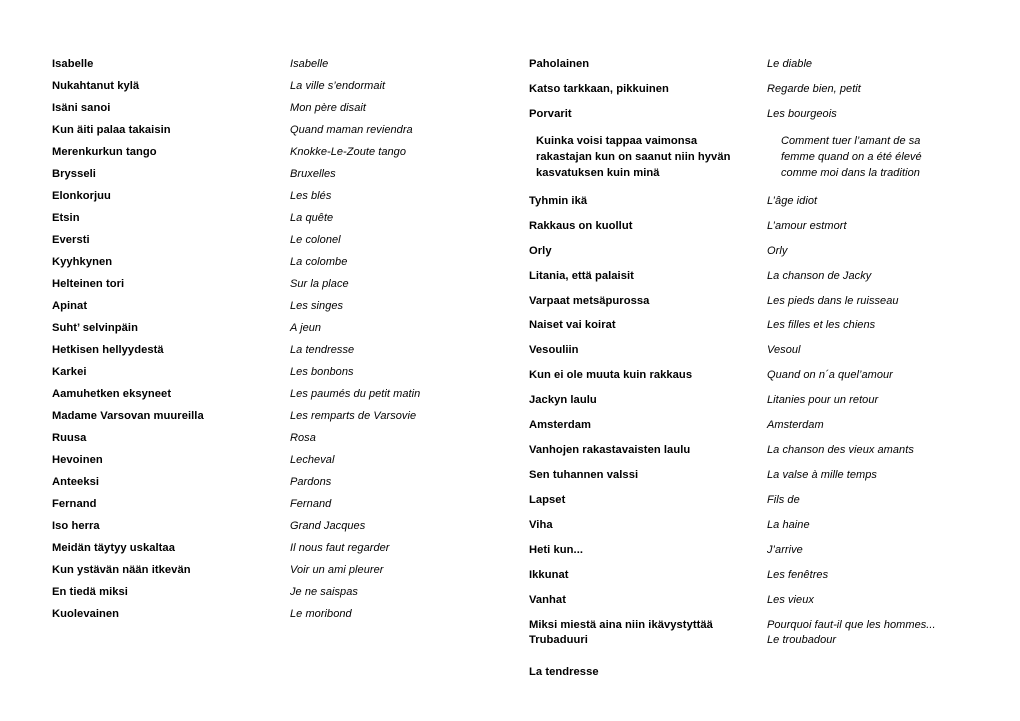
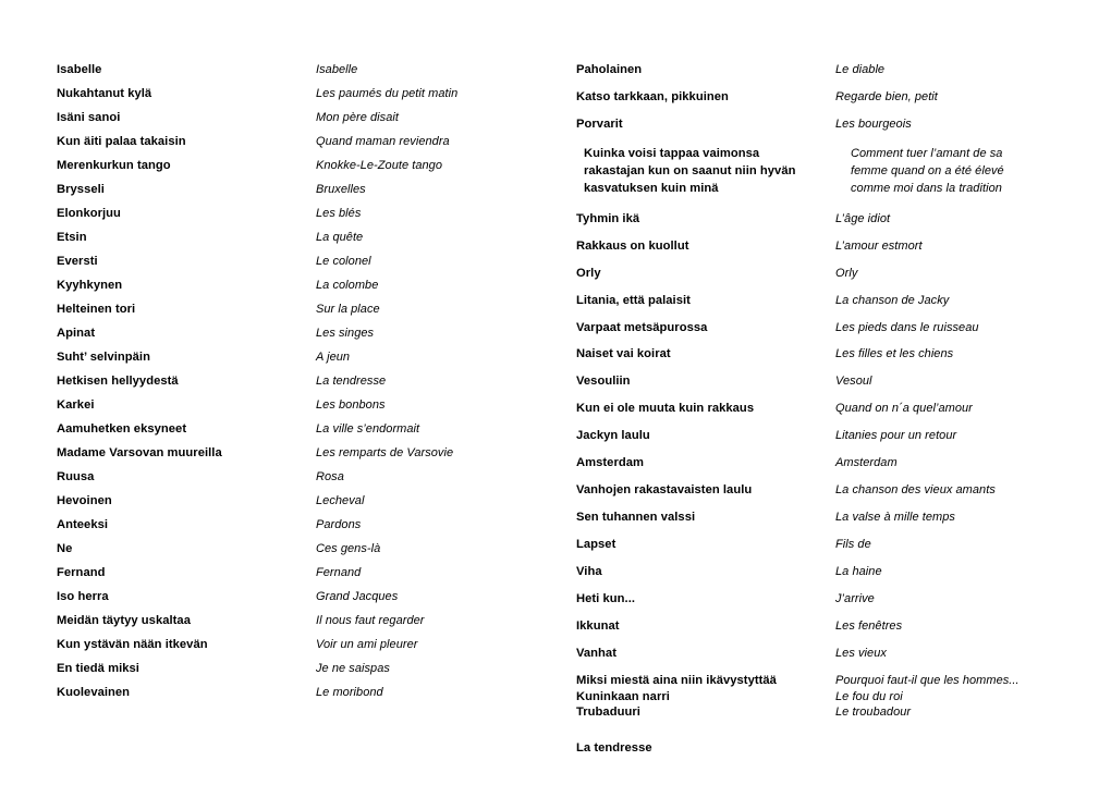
  Isabelle
  Isabelle
  Nukahtanut kylä
- La ville s’endormait
+ Les paumés du petit matin
  Isäni sanoi
  Mon père disait
  Kun äiti palaa takaisin
  Quand maman reviendra
  Merenkurkun tango
  Knokke-Le-Zoute tango
  Brysseli
  Bruxelles
  Elonkorjuu
  Les blés
  Etsin
  La quête
  Eversti
  Le colonel
  Kyyhkynen
  La colombe
  Helteinen tori
  Sur la place
  Apinat
  Les singes
  Suht’ selvinpäin
  A jeun
  Hetkisen hellyydestä
  La tendresse
  Karkei
  Les bonbons
  Aamuhetken eksyneet
- Les paumés du petit matin
+ La ville s’endormait
  Madame Varsovan muureilla
  Les remparts de Varsovie
  Ruusa
  Rosa
  Hevoinen
  Lecheval
  Anteeksi
  Pardons
+ Ne
+ Ces gens-là
  Fernand
  Fernand
  Iso herra
  Grand Jacques
  Meidän täytyy uskaltaa
  Il nous faut regarder
  Kun ystävän nään itkevän
  Voir un ami pleurer
  En tiedä miksi
  Je ne saispas
  Kuolevainen
  Le moribond
  Paholainen
  Le diable
  Katso tarkkaan, pikkuinen
  Regarde bien, petit
  Porvarit
  Les bourgeois
  Kuinka voisi tappaa vaimonsa
  rakastajan kun on saanut niin hyvän
  kasvatuksen kuin minä
  Comment tuer l’amant de sa
  femme quand on a été élevé
  comme moi dans la tradition
  Tyhmin ikä
  L’âge idiot
  Rakkaus on kuollut
  L’amour estmort
  Orly
  Orly
  Litania, että palaisit
  La chanson de Jacky
  Varpaat metsäpurossa
  Les pieds dans le ruisseau
  Naiset vai koirat
  Les filles et les chiens
  Vesouliin
  Vesoul
  Kun ei ole muuta kuin rakkaus
  Quand on n´a quel’amour
  Jackyn laulu
  Litanies pour un retour
  Amsterdam
  Amsterdam
  Vanhojen rakastavaisten laulu
  La chanson des vieux amants
  Sen tuhannen valssi
  La valse à mille temps
  Lapset
  Fils de
  Viha
  La haine
  Heti kun...
  J’arrive
  Ikkunat
  Les fenêtres
  Vanhat
  Les vieux
  Miksi miestä aina niin ikävystyttää
  Pourquoi faut-il que les hommes...
+ Kuninkaan narri
+ Le fou du roi
  Trubaduuri
  Le troubadour
  La tendresse
